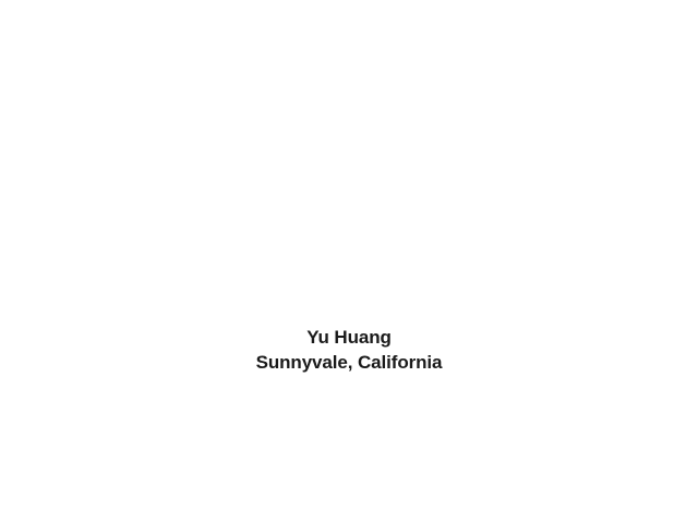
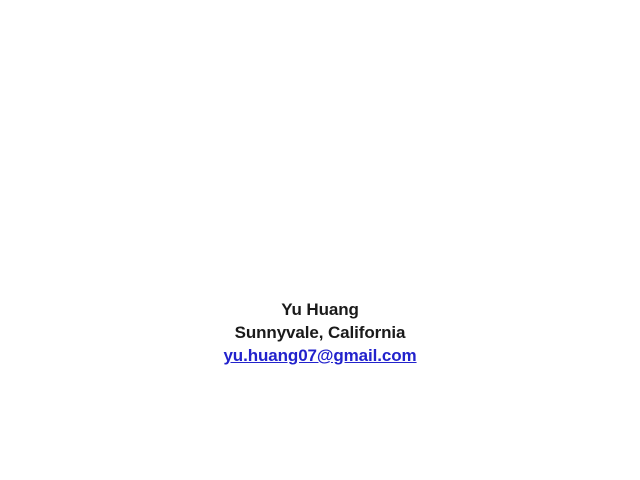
  Yu Huang
  Sunnyvale, California
+ yu.huang07@gmail.com
